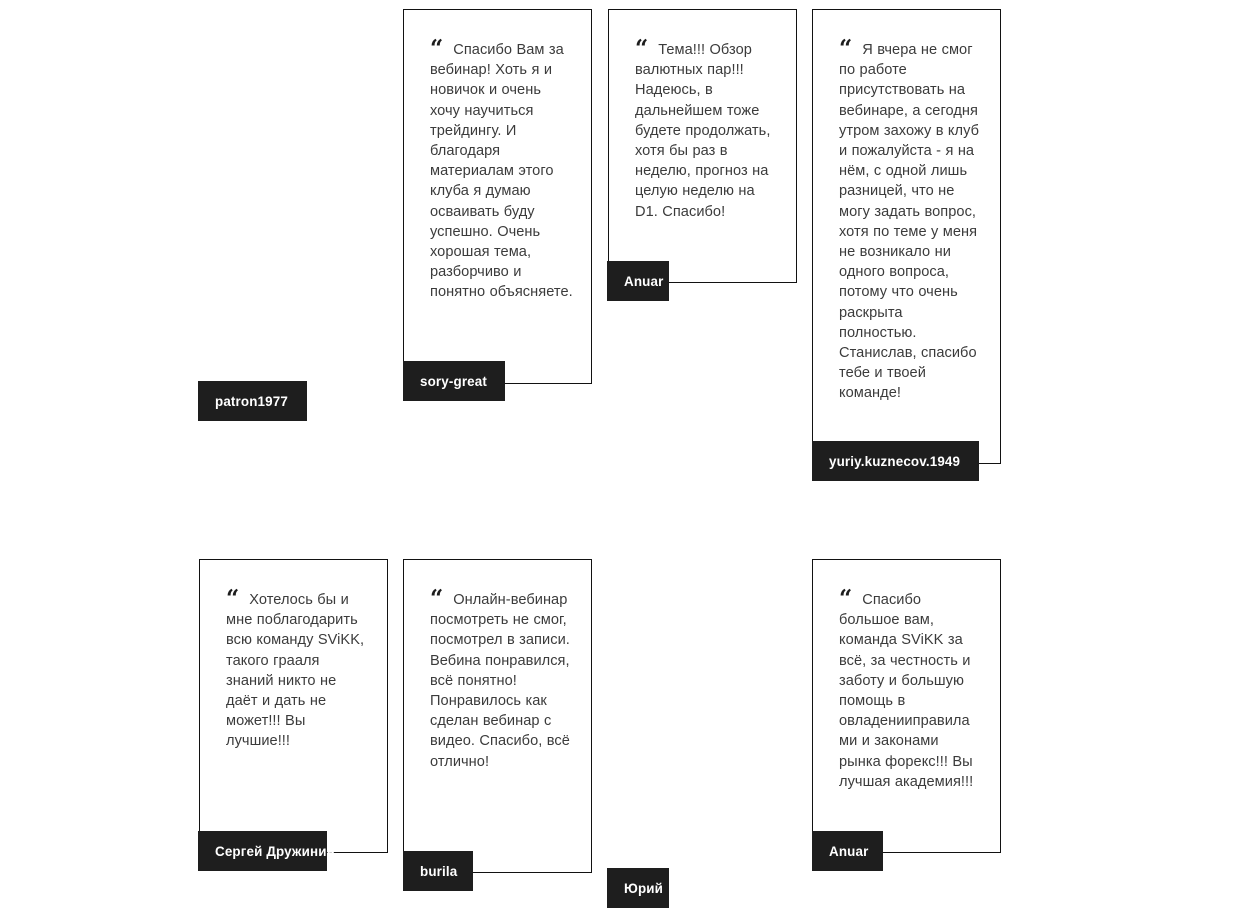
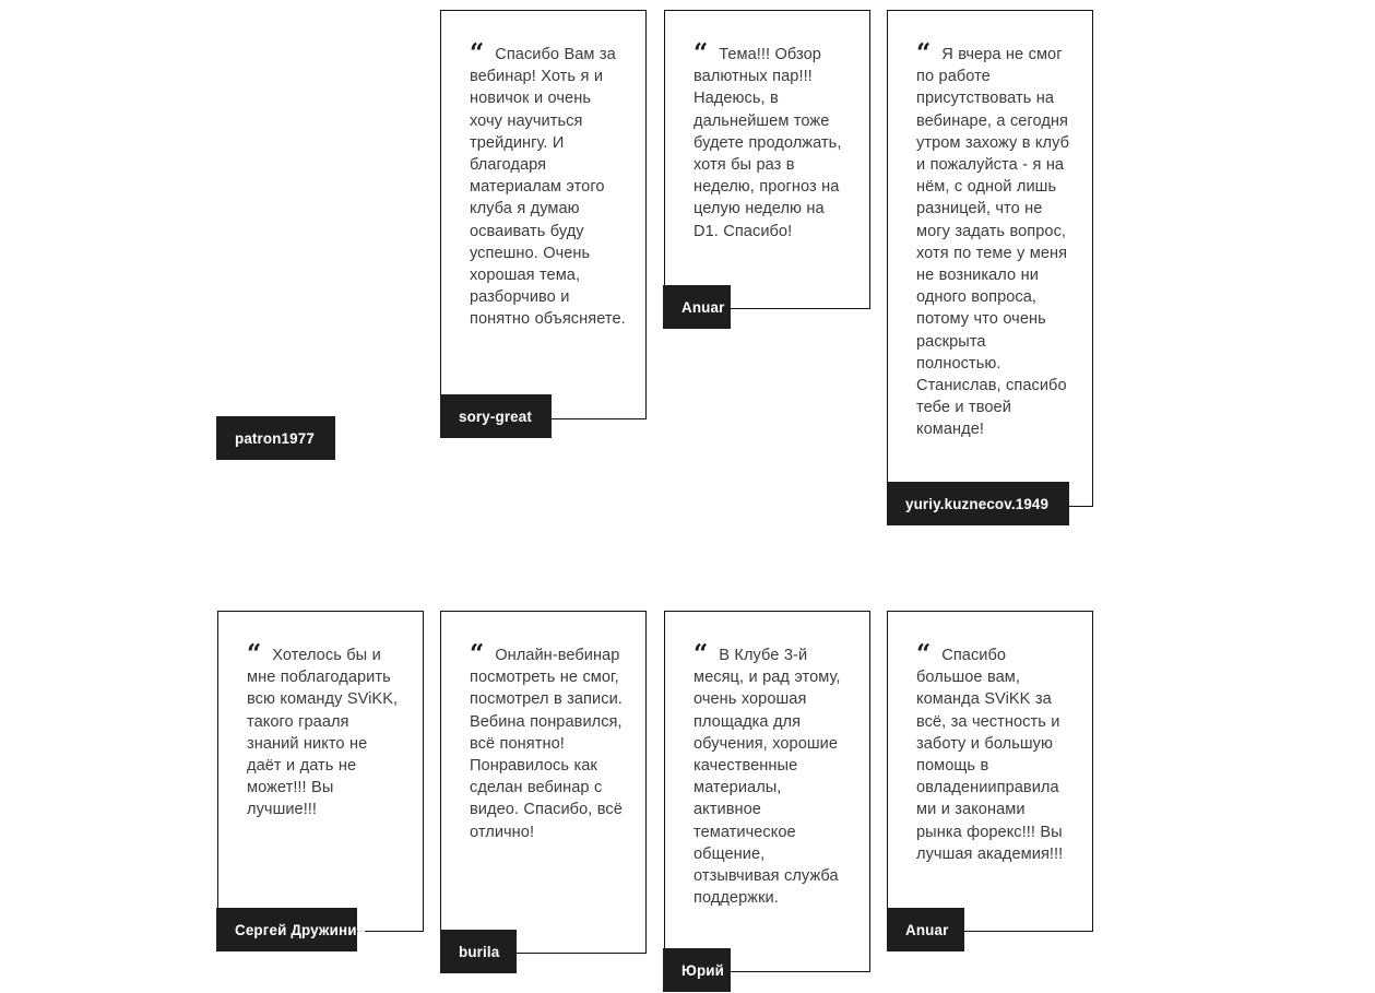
  patron1977
  “ Спасибо Вам за вебинар! Хоть я и новичок и очень хочу научиться трейдингу. И благодаря материалам этого клуба я думаю осваивать буду успешно. Очень хорошая тема, разборчиво и понятно объясняете.
  sory-great
  “ Тема!!! Обзор валютных пар!!! Надеюсь, в дальнейшем тоже будете продолжать, хотя бы раз в неделю, прогноз на целую неделю на D1. Спасибо!
  Anuar
  “ Я вчера не смог по работе присутствовать на вебинаре, а сегодня утром захожу в клуб и пожалуйста - я на нём, с одной лишь разницей, что не могу задать вопрос, хотя по теме у меня не возникало ни одного вопроса, потому что очень раскрыта полностью. Станислав, спасибо тебе и твоей команде!
  yuriy.kuznecov.1949
  “ Хотелось бы и мне поблагодарить всю команду SViKK, такого грааля знаний никто не даёт и дать не может!!! Вы лучшие!!!
  Сергей Дружинин
  “ Онлайн-вебинар посмотреть не смог, посмотрел в записи. Вебина понравился, всё понятно! Понравилось как сделан вебинар с видео. Спасибо, всё отлично!
  burila
+ “ В Клубе 3-й месяц, и рад этому, очень хорошая площадка для обучения, хорошие качественные материалы, активное тематическое общение, отзывчивая служба поддержки.
  Юрий
  “ Спасибо большое вам, команда SViKK за всё, за честность и заботу и большую помощь в овладенииправила ми и законами рынка форекс!!! Вы лучшая академия!!!
  Anuar
